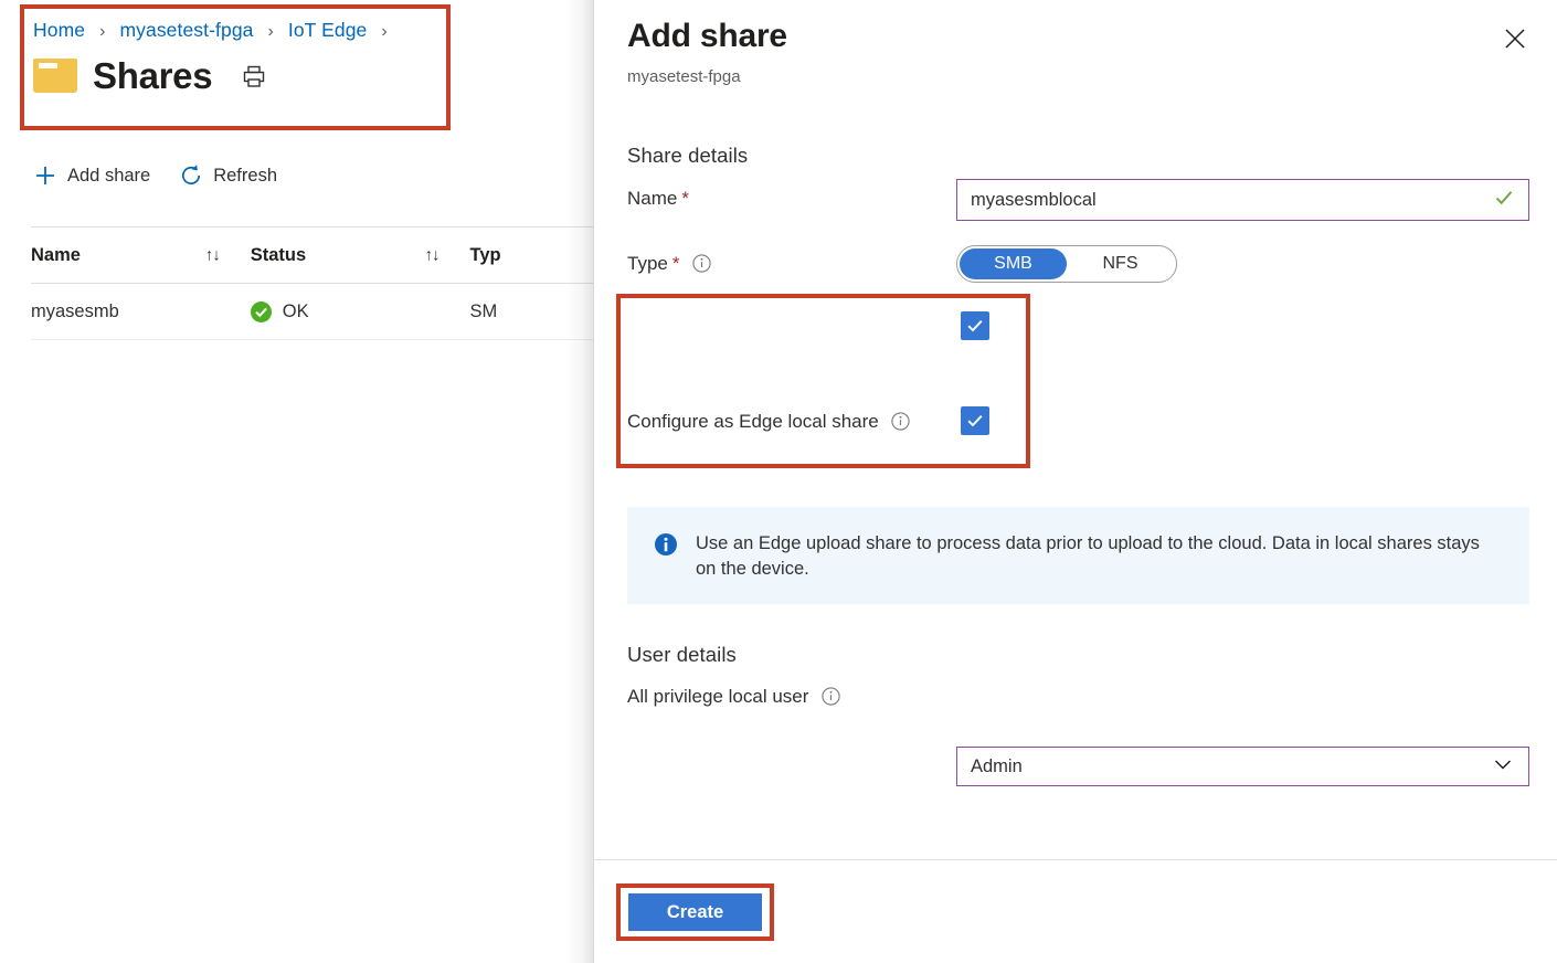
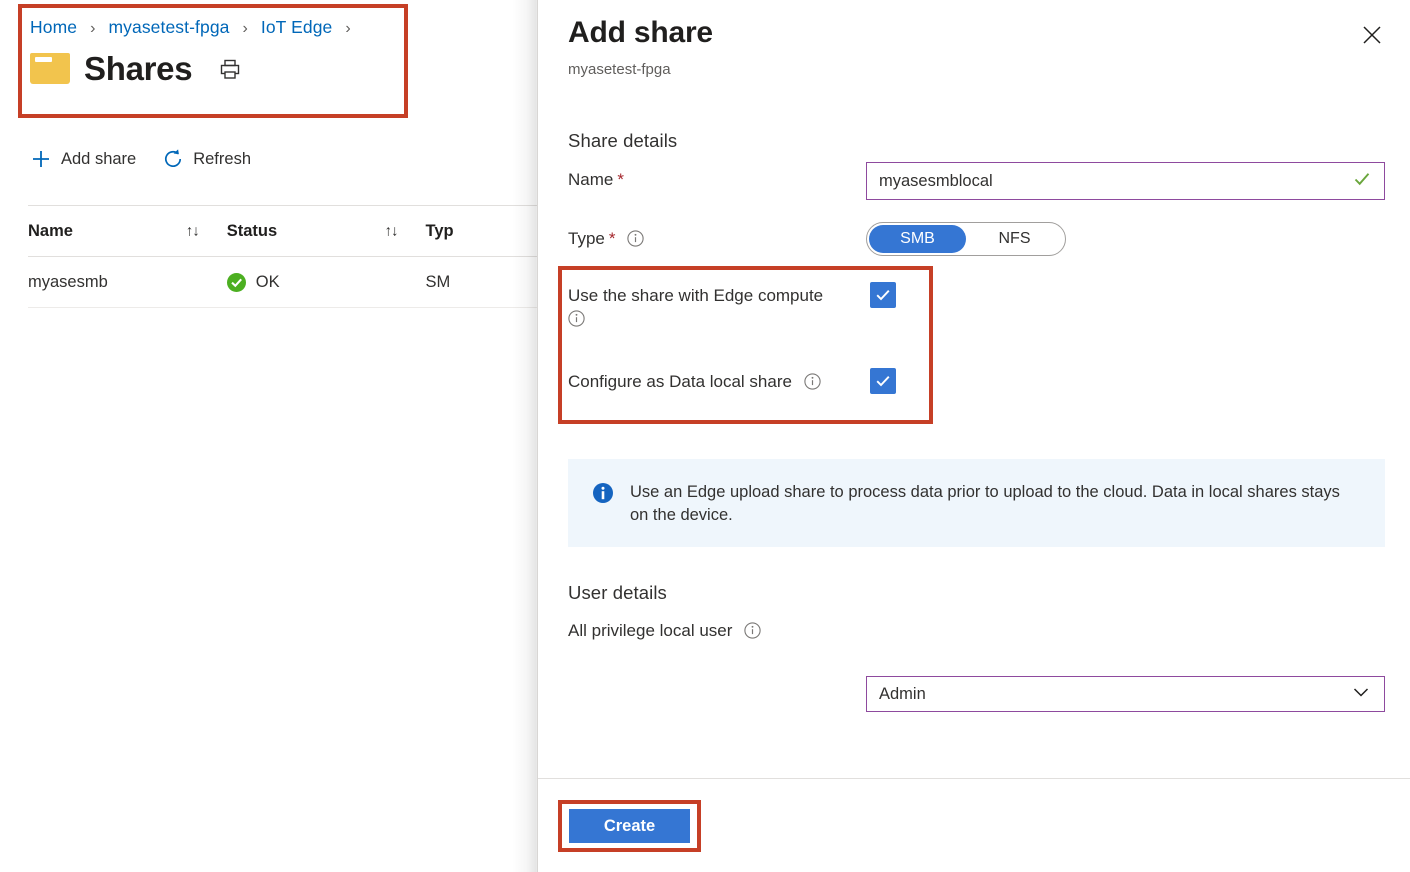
  Home › myasetest-fpga › IoT Edge ›
  Shares
  Add share
  Refresh
  Name
  ↑↓
  Status
  ↑↓
  Typ
  myasesmb
  OK
  SM
  Add share
  myasetest-fpga
  Share details
  Name *
  myasesmblocal
  Type *
  SMB
  NFS
+ Use the share with Edge compute
- Configure as Edge local share
+ Configure as Data local share
  Use an Edge upload share to process data prior to upload to the cloud. Data in local shares stays on the device.
  User details
  All privilege local user
  Admin
  Create
